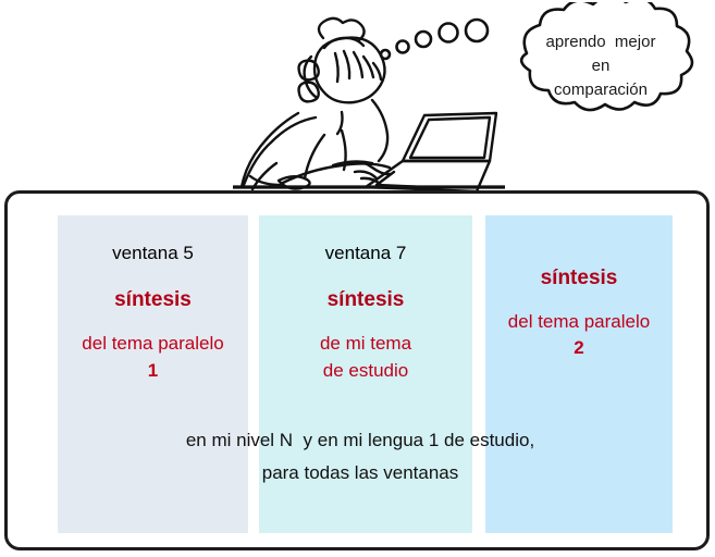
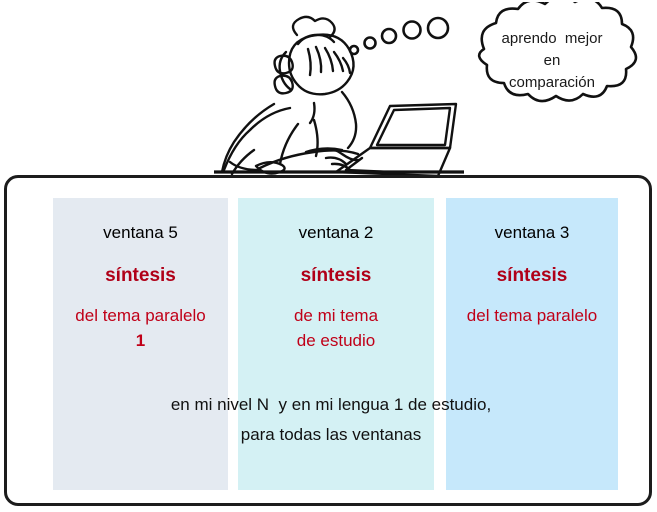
  aprendo mejor
  en
  comparación
  ventana 5
  síntesis
  del tema paralelo
  1
- ventana 7
+ ventana 2
  síntesis
  de mi tema
  de estudio
+ ventana 3
  síntesis
  del tema paralelo
- 2
  en mi nivel N y en mi lengua 1 de estudio,
  para todas las ventanas
